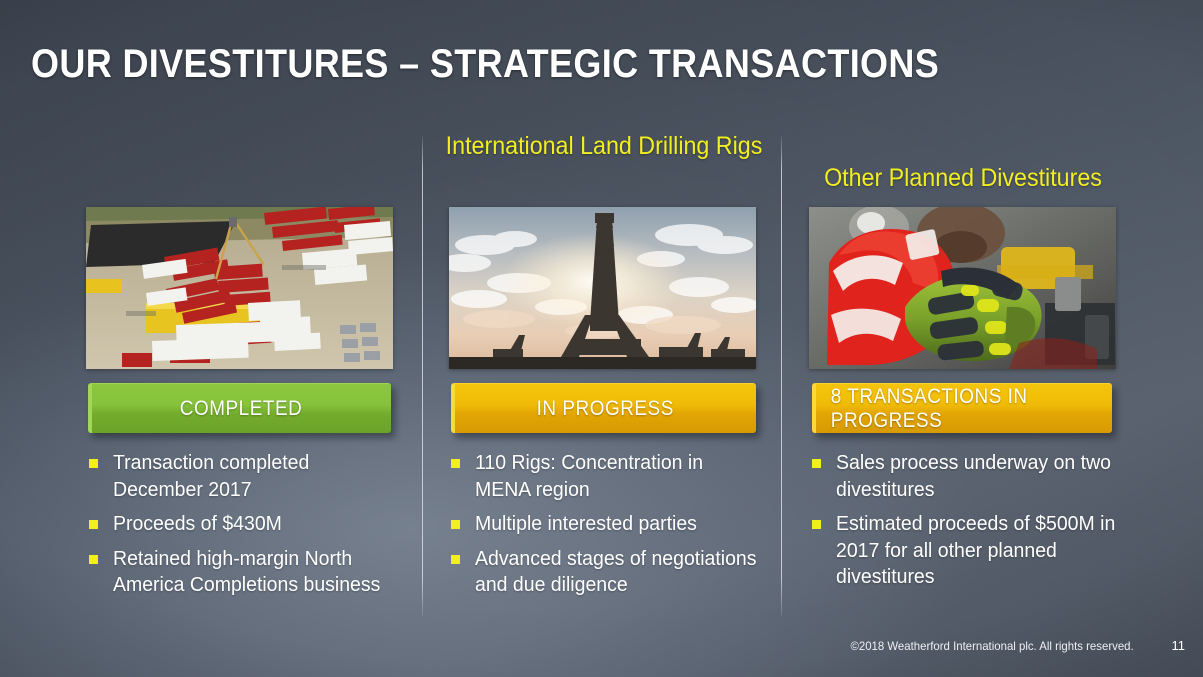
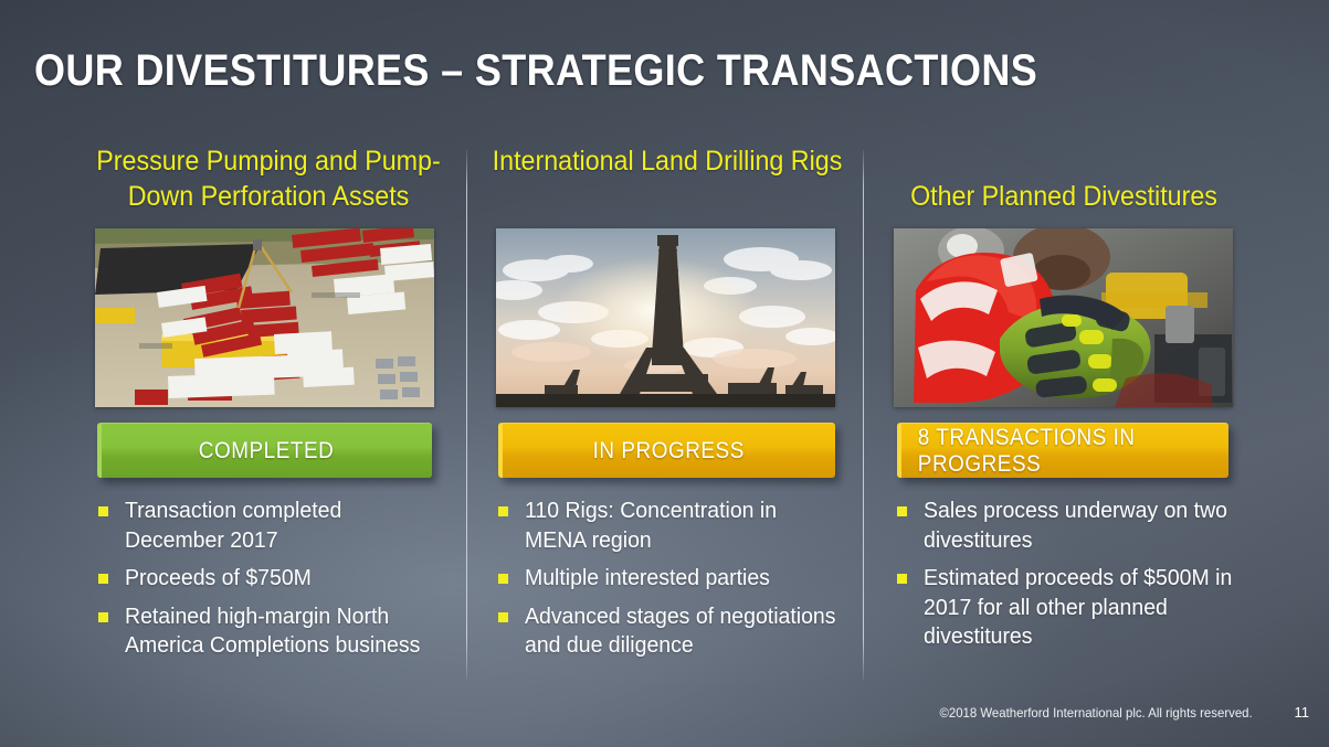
  OUR DIVESTITURES – STRATEGIC TRANSACTIONS
+ Pressure Pumping and Pump-Down Perforation Assets
  COMPLETED
  Transaction completed December 2017
- Proceeds of $430M
+ Proceeds of $750M
  Retained high-margin North America Completions business
  International Land Drilling Rigs
  IN PROGRESS
  110 Rigs: Concentration in MENA region
  Multiple interested parties
  Advanced stages of negotiations and due diligence
  Other Planned Divestitures
  8 TRANSACTIONS IN PROGRESS
  Sales process underway on two divestitures
  Estimated proceeds of $500M in 2017 for all other planned divestitures
  ©2018 Weatherford International plc. All rights reserved.
  11
